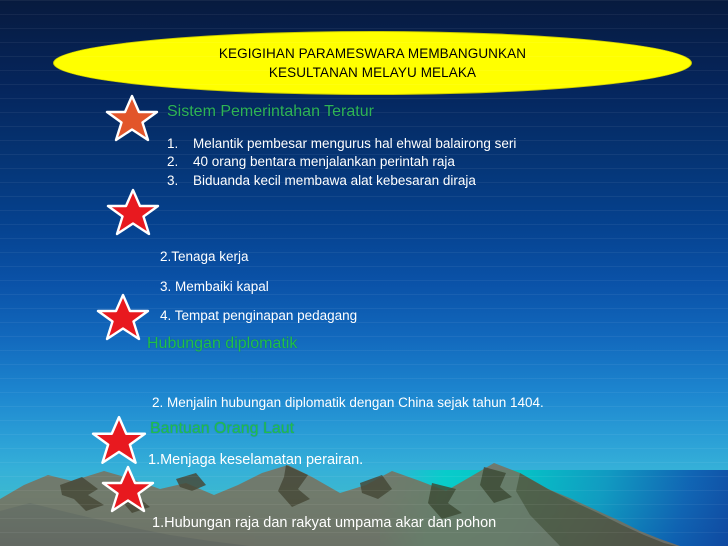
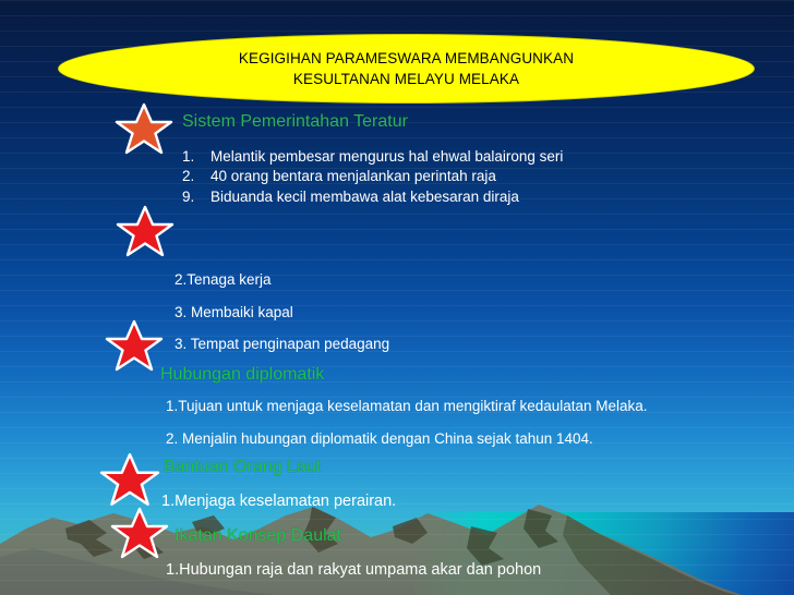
  Sistem Pemerintahan Teratur
  1. Melantik pembesar mengurus hal ehwal balairong seri
  2. 40 orang bentara menjalankan perintah raja
- 3. Biduanda kecil membawa alat kebesaran diraja
+ 9. Biduanda kecil membawa alat kebesaran diraja
  2.Tenaga kerja
  3. Membaiki kapal
- 4. Tempat penginapan pedagang
+ 3. Tempat penginapan pedagang
  Hubungan diplomatik
+ 1.Tujuan untuk menjaga keselamatan dan mengiktiraf kedaulatan Melaka.
  2. Menjalin hubungan diplomatik dengan China sejak tahun 1404.
  Bantuan Orang Laut
  1.Menjaga keselamatan perairan.
+ Ikatan Konsep Daulat
  1.Hubungan raja dan rakyat umpama akar dan pohon
